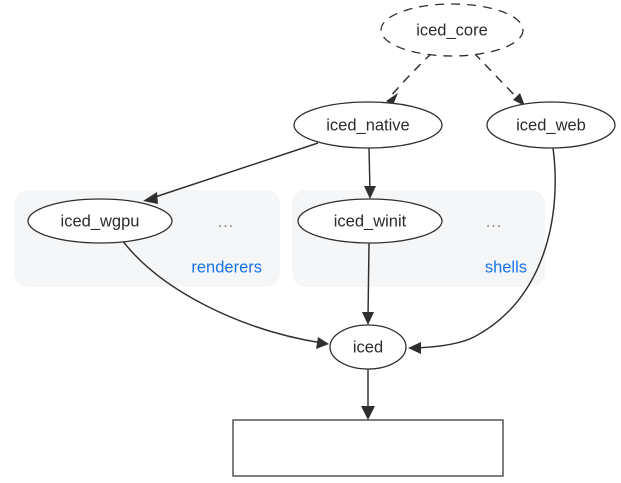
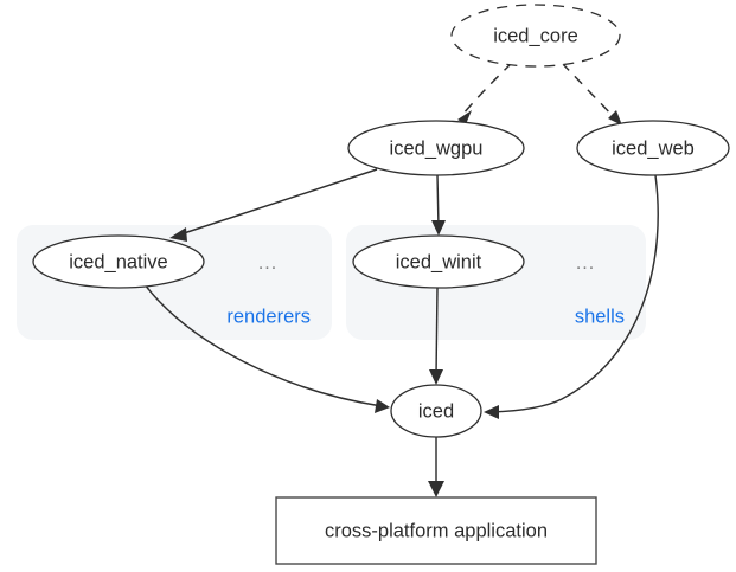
  renderers
  shells
  iced_core
- iced_native
+ iced_wgpu
  iced_web
- iced_wgpu
+ iced_native
  iced_winit
  iced
+ cross-platform application
  ...
  ...
